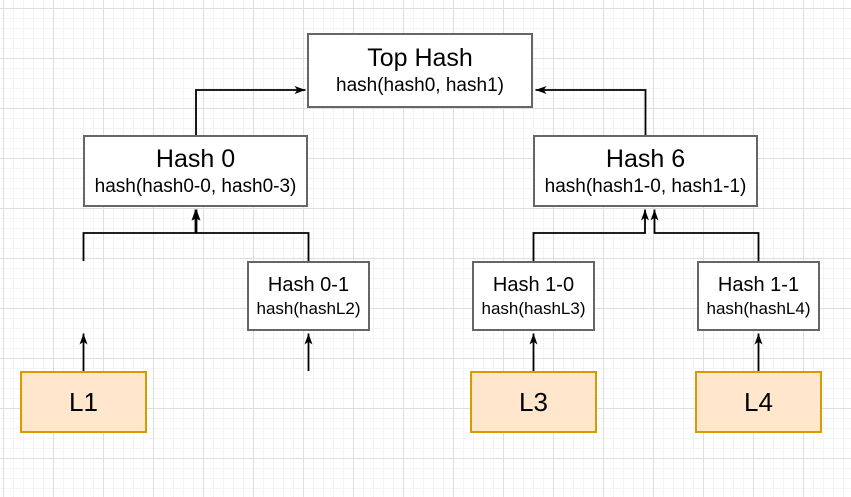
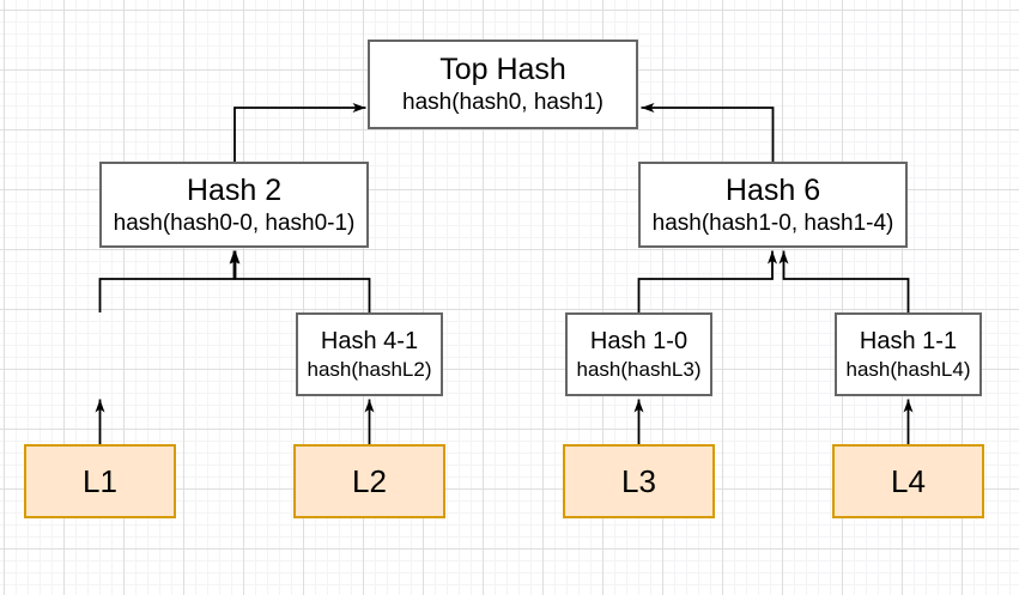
  Top Hash
  hash(hash0, hash1)
- Hash 0
+ Hash 2
- hash(hash0-0, hash0-3)
+ hash(hash0-0, hash0-1)
  Hash 6
- hash(hash1-0, hash1-1)
+ hash(hash1-0, hash1-4)
- Hash 0-1
+ Hash 4-1
  hash(hashL2)
  Hash 1-0
  hash(hashL3)
  Hash 1-1
  hash(hashL4)
  L1
+ L2
  L3
  L4
